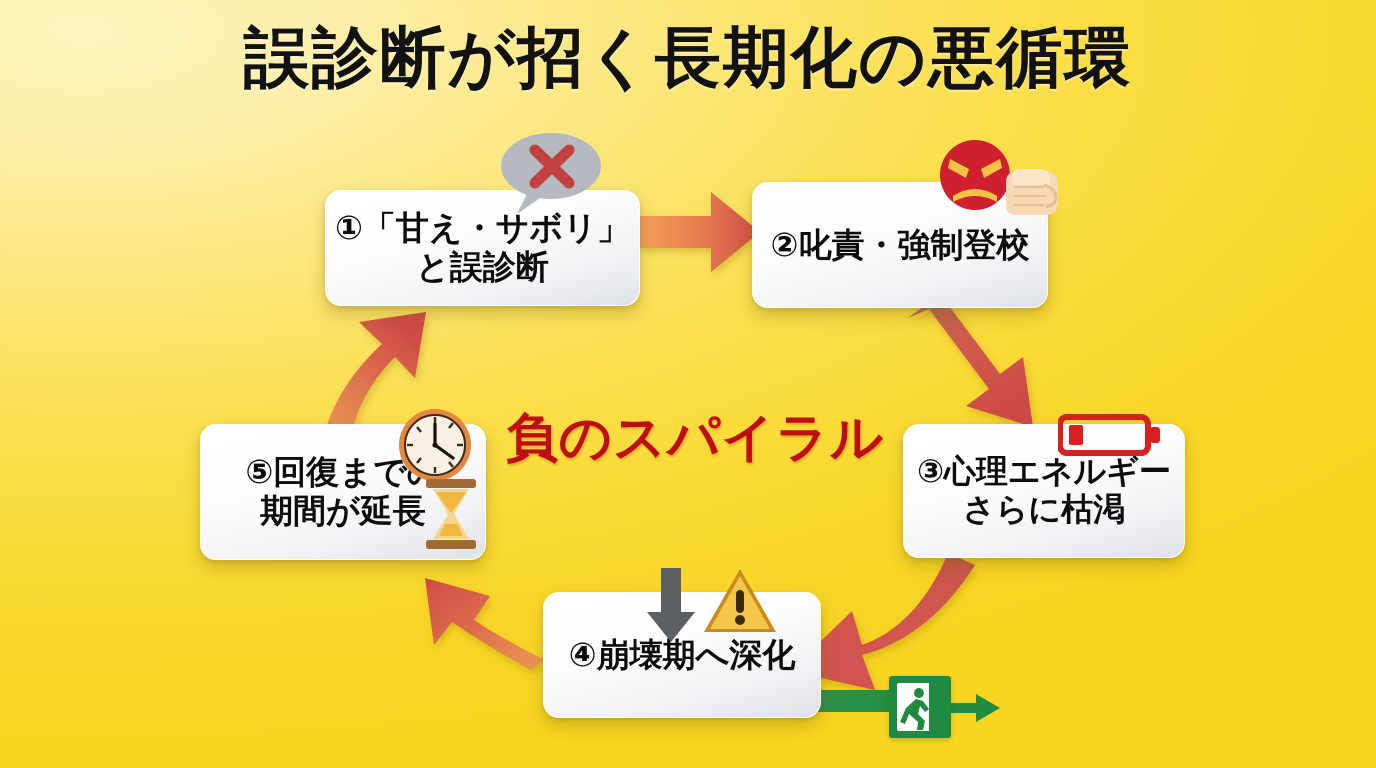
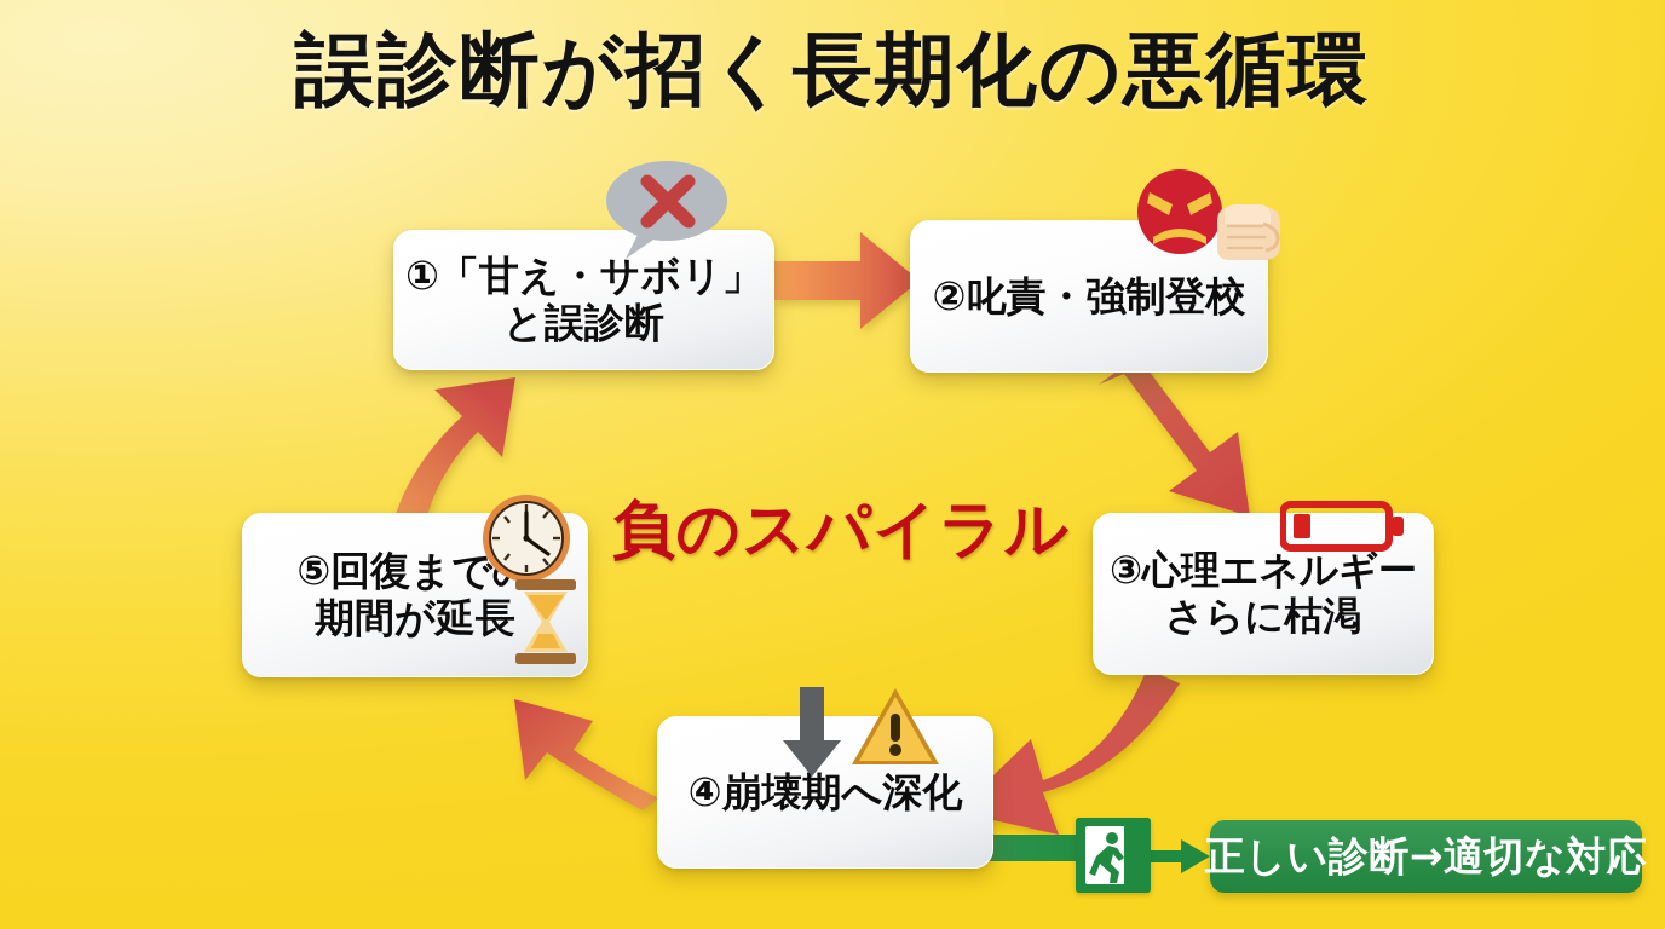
  誤診断が招く長期化の悪循環
  負のスパイラル
  ①「甘え・サボリ」
  と誤診断
  ②叱責・強制登校
  ③心理エネルギー
  さらに枯渇
  ④崩壊期へ深化
  ⑤回復まで
  期間が延長
+ 正しい診断→適切な対応
